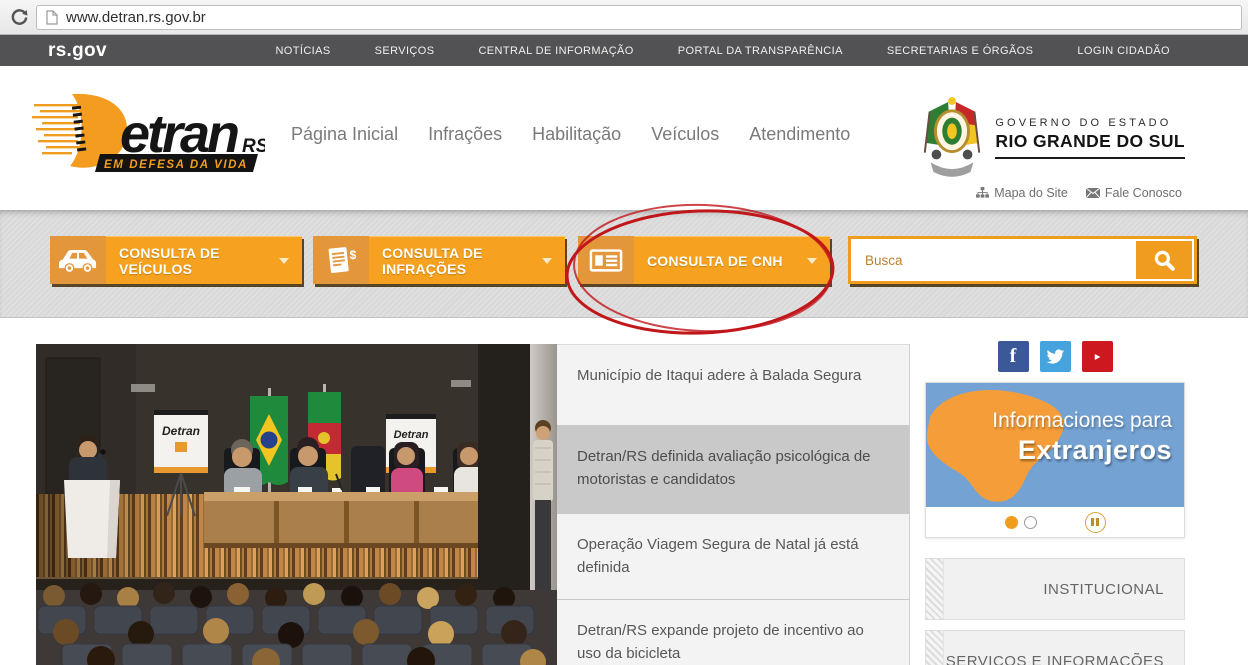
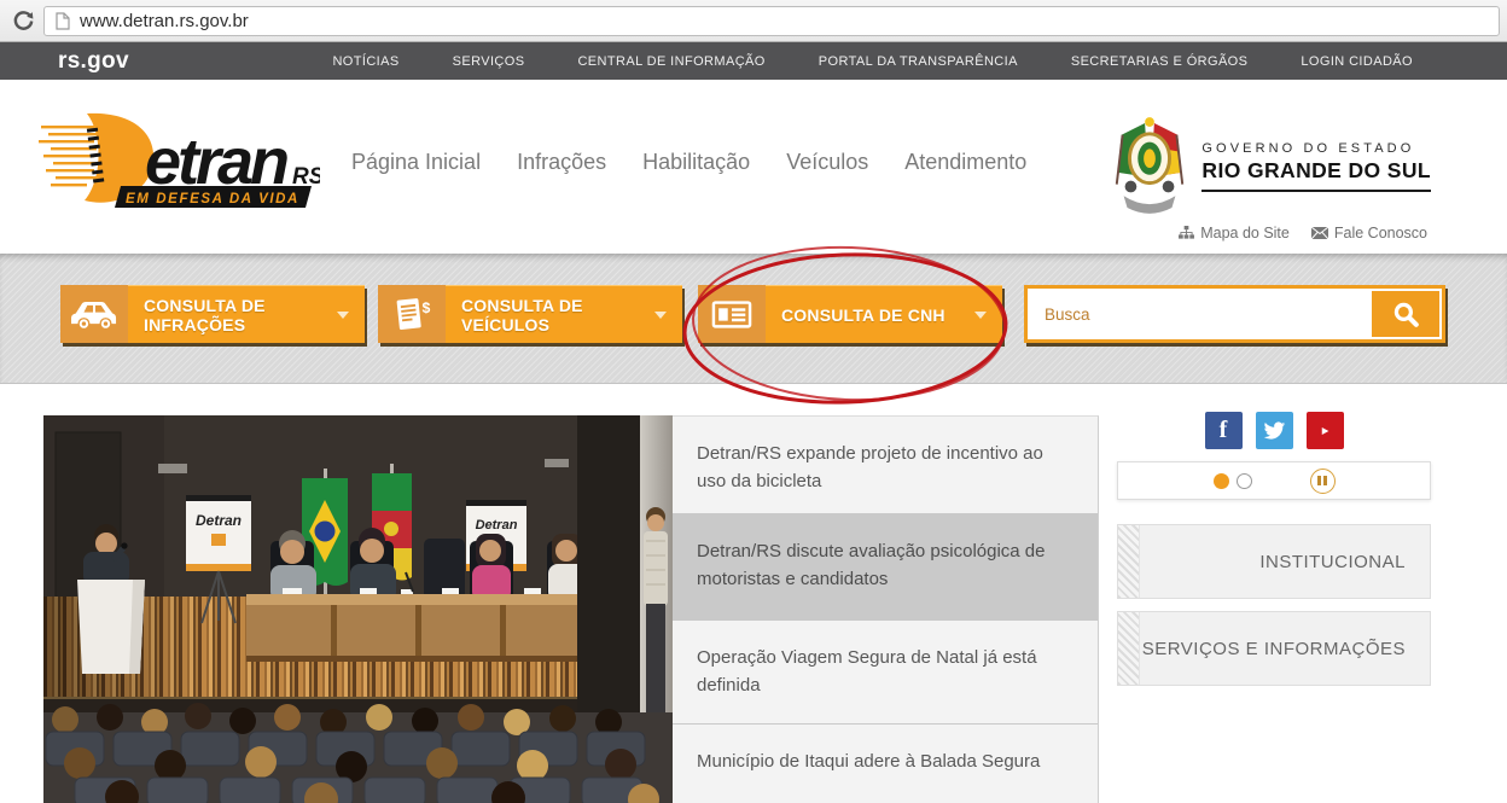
  www.detran.rs.gov.br
  rs.gov
  NOTÍCIAS
  SERVIÇOS
  CENTRAL DE INFORMAÇÃO
  PORTAL DA TRANSPARÊNCIA
  SECRETARIAS E ÓRGÃOS
  LOGIN CIDADÃO
  etran
  RS
  EM DEFESA DA VIDA
  Página Inicial
  Infrações
  Habilitação
  Veículos
  Atendimento
  GOVERNO DO ESTADO
  RIO GRANDE DO SUL
  Mapa do Site
  Fale Conosco
- CONSULTA DE VEÍCULOS
+ CONSULTA DE INFRAÇÕES
  $
- CONSULTA DE INFRAÇÕES
+ CONSULTA DE VEÍCULOS
  CONSULTA DE CNH
  Busca
  Detran
  Detran
- Município de Itaqui adere à Balada Segura
+ Detran/RS expande projeto de incentivo ao uso da bicicleta
- Detran/RS definida avaliação psicológica de motoristas e candidatos
+ Detran/RS discute avaliação psicológica de motoristas e candidatos
  Operação Viagem Segura de Natal já está definida
- Detran/RS expande projeto de incentivo ao uso da bicicleta
+ Município de Itaqui adere à Balada Segura
  f
- Informaciones para
- Extranjeros
  INSTITUCIONAL
  SERVIÇOS E INFORMAÇÕES
